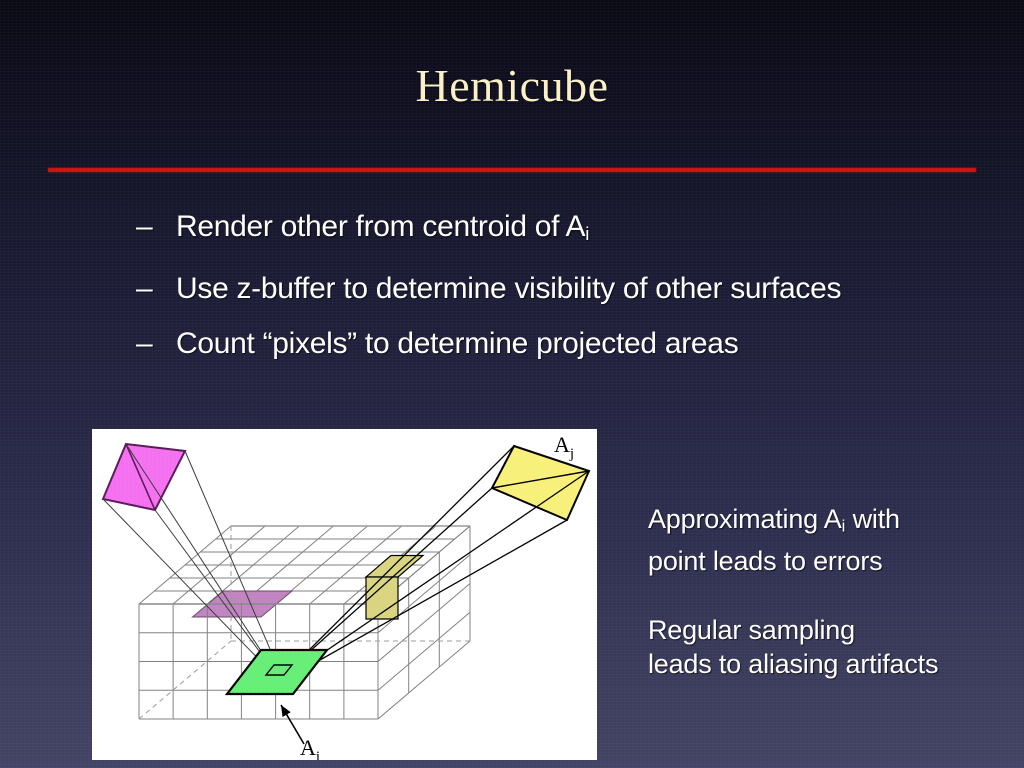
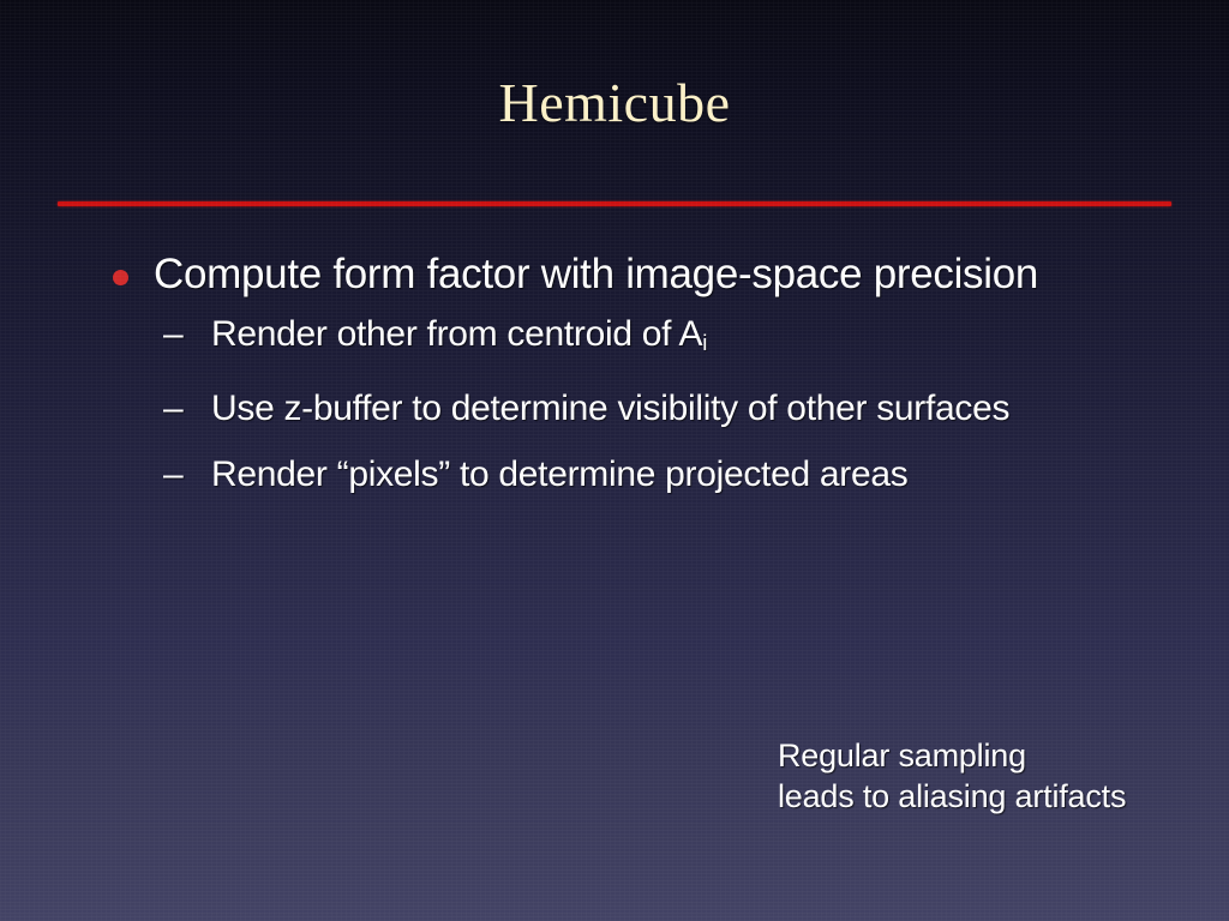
  Hemicube
+ Compute form factor with image-space precision
  –
  Render other from centroid of Ai
  –
  Use z-buffer to determine visibility of other surfaces
  –
- Count “pixels” to determine projected areas
+ Render “pixels” to determine projected areas
- Approximating Ai with
- point leads to errors
  Regular sampling
  leads to aliasing artifacts
- Ai
- Aj
